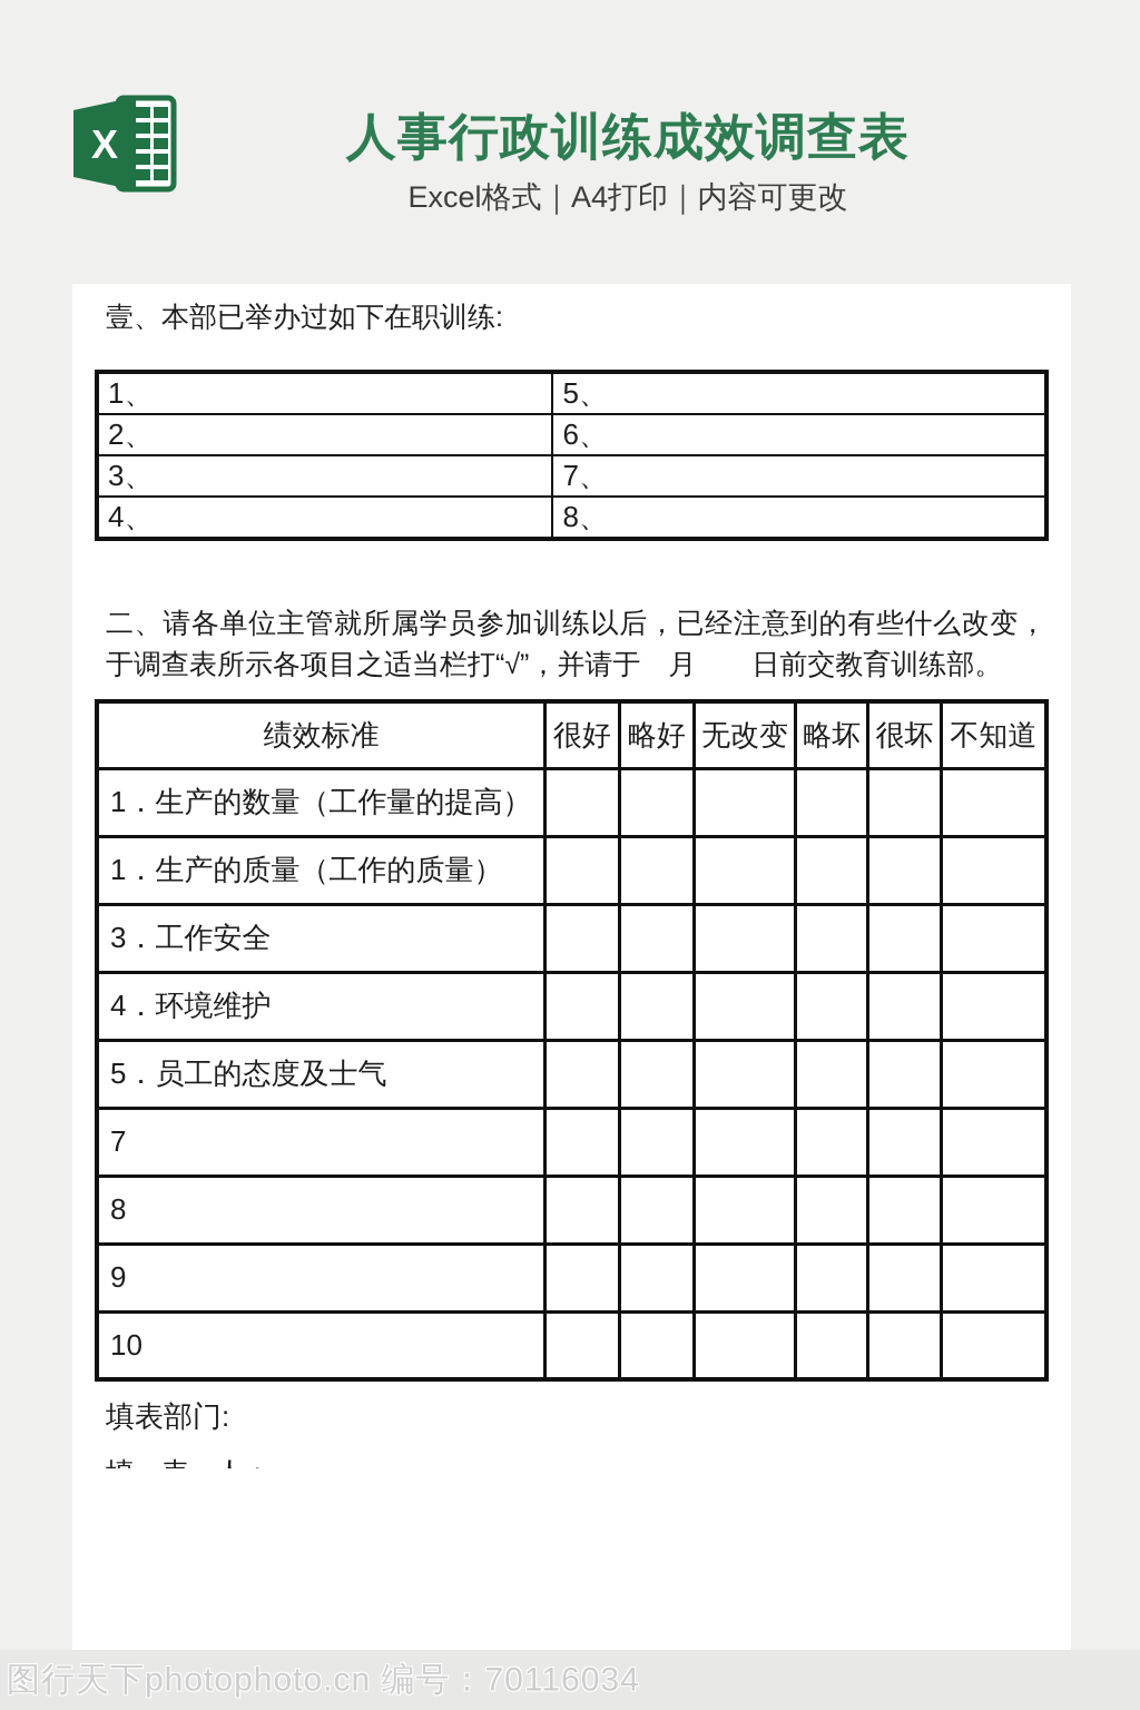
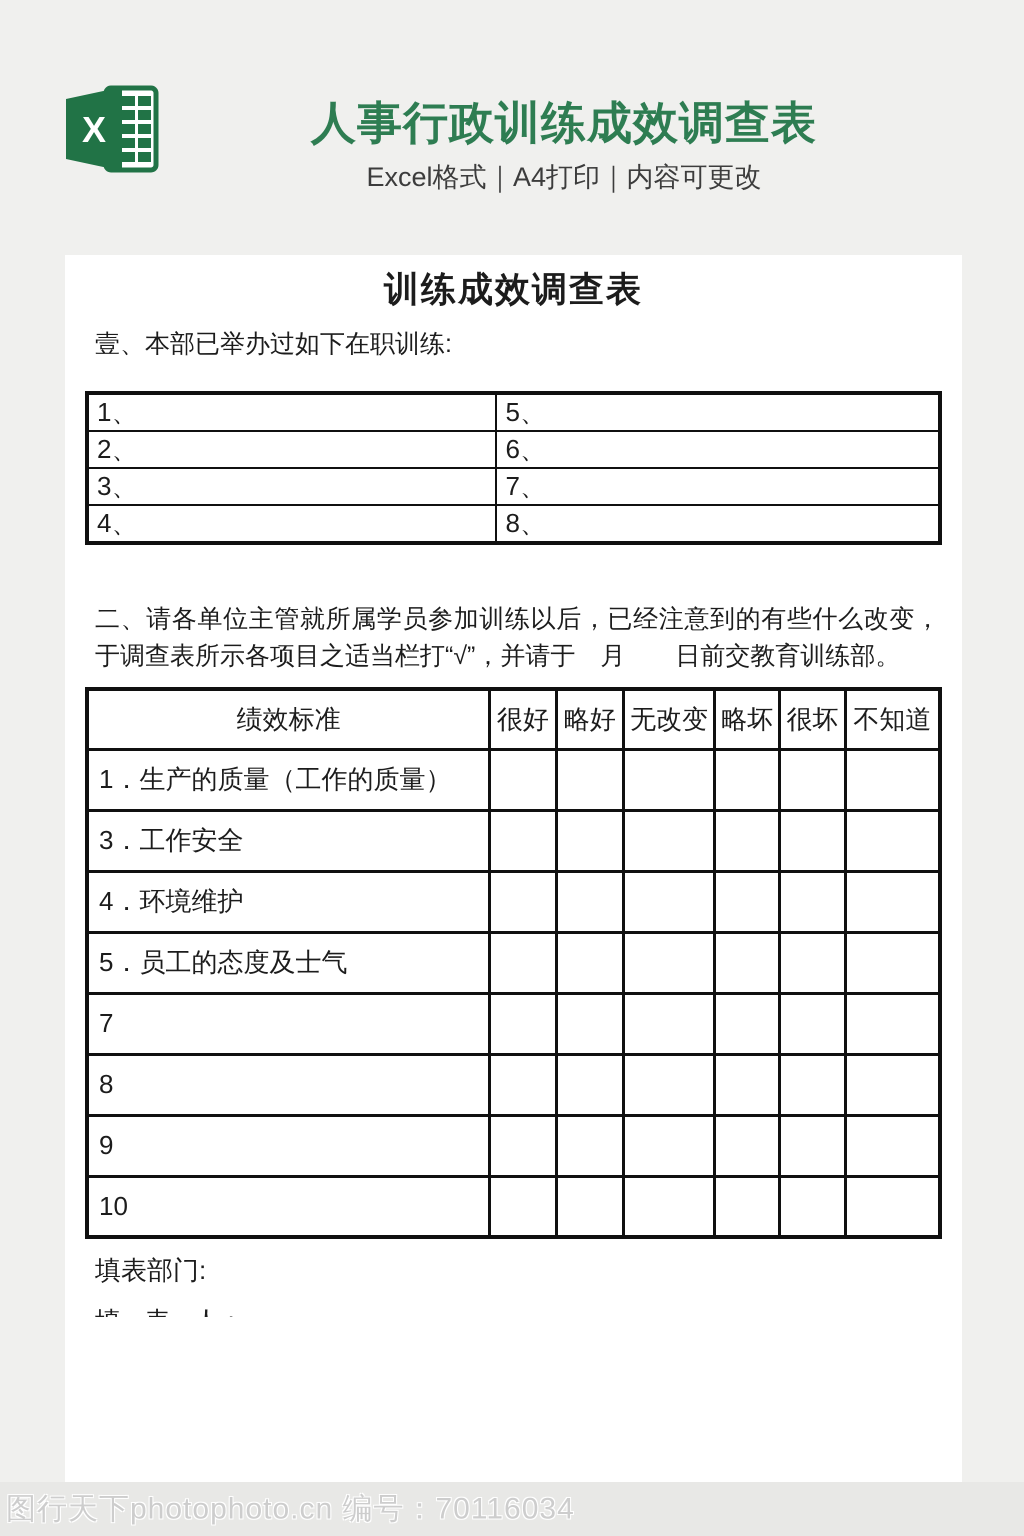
  X
  人事行政训练成效调查表
  Excel格式｜A4打印｜内容可更改
+ 训练成效调查表
  壹、本部已举办过如下在职训练:
  1、	5、
  2、	6、
  3、	7、
  4、	8、
  二、请各单位主管就所属学员参加训练以后，已经注意到的有些什么改变，于调查表所示各项目之适当栏打“√”，并请于 月 日前交教育训练部。
  绩效标准	很好	略好	无改变	略坏	很坏	不知道
- 1．生产的数量（工作量的提高）
  1．生产的质量（工作的质量）
  3．工作安全
  4．环境维护
  5．员工的态度及士气
  7
  8
  9
  10
  填表部门:
  图行天下photophoto.cn 编号：70116034
